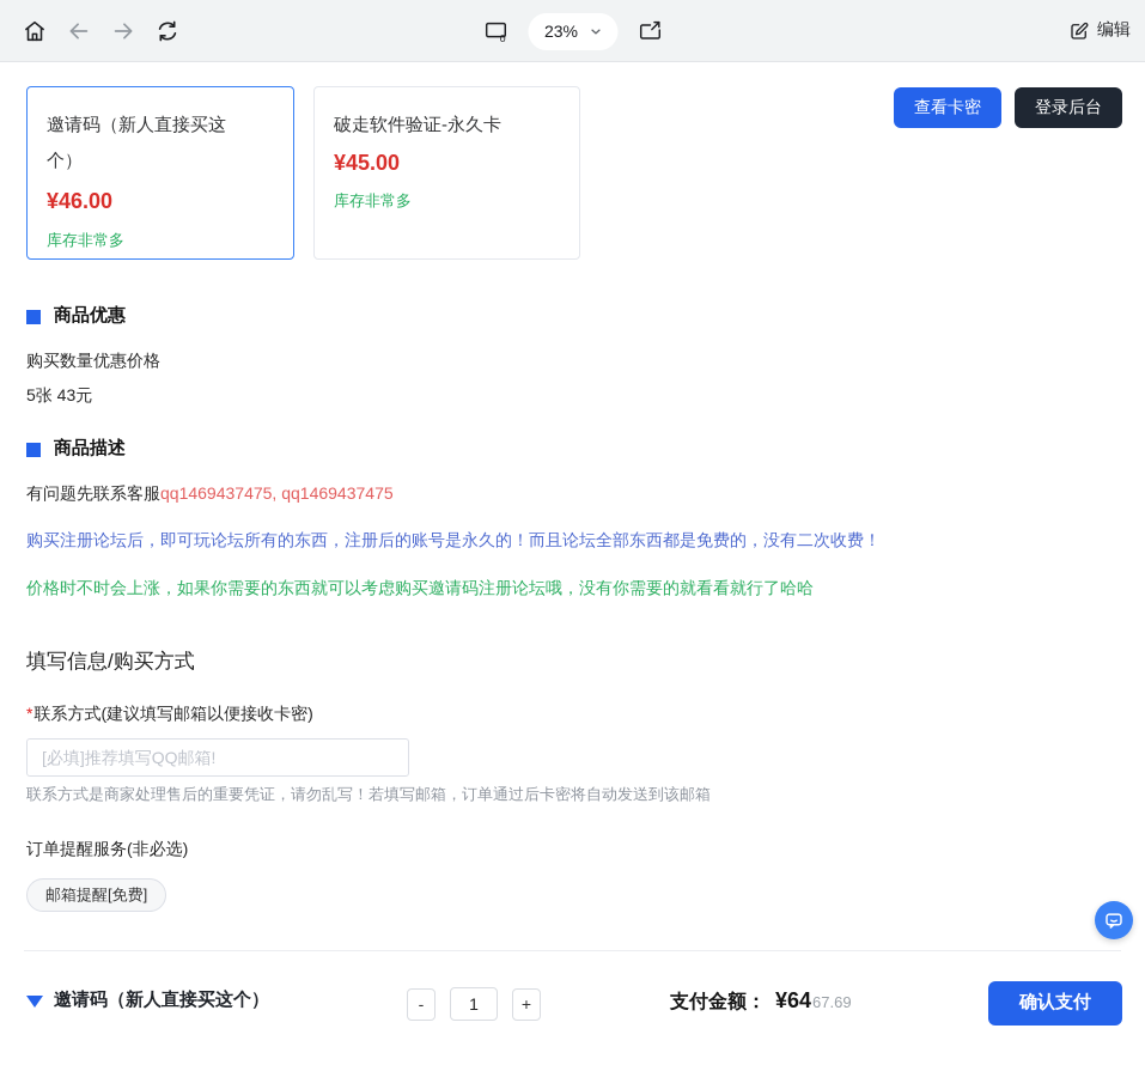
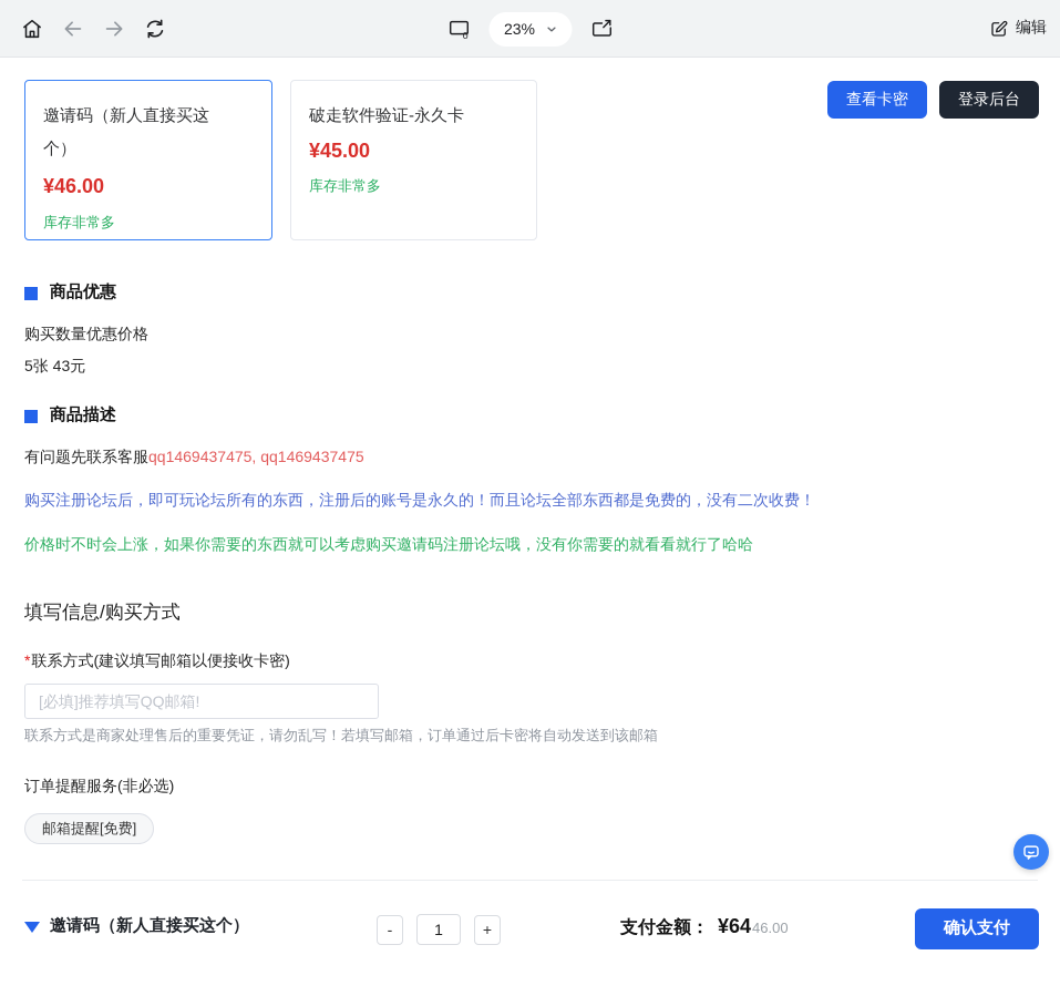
  0
  23%
  编辑
  邀请码（新人直接买这个）
  ¥46.00
  库存非常多
  破走软件验证-永久卡
  ¥45.00
  库存非常多
  查看卡密
  登录后台
  商品优惠
  购买数量优惠价格
  5张 43元
  商品描述
  有问题先联系客服qq1469437475, qq1469437475
  购买注册论坛后，即可玩论坛所有的东西，注册后的账号是永久的！而且论坛全部东西都是免费的，没有二次收费！
  价格时不时会上涨，如果你需要的东西就可以考虑购买邀请码注册论坛哦，没有你需要的就看看就行了哈哈
  填写信息/购买方式
  *联系方式(建议填写邮箱以便接收卡密)
  [必填]推荐填写QQ邮箱!
  联系方式是商家处理售后的重要凭证，请勿乱写！若填写邮箱，订单通过后卡密将自动发送到该邮箱
  订单提醒服务(非必选)
  邮箱提醒[免费]
  邀请码（新人直接买这个）
  -
  1
  +
  支付金额：
  ¥64
- 67.69
+ 46.00
  确认支付
